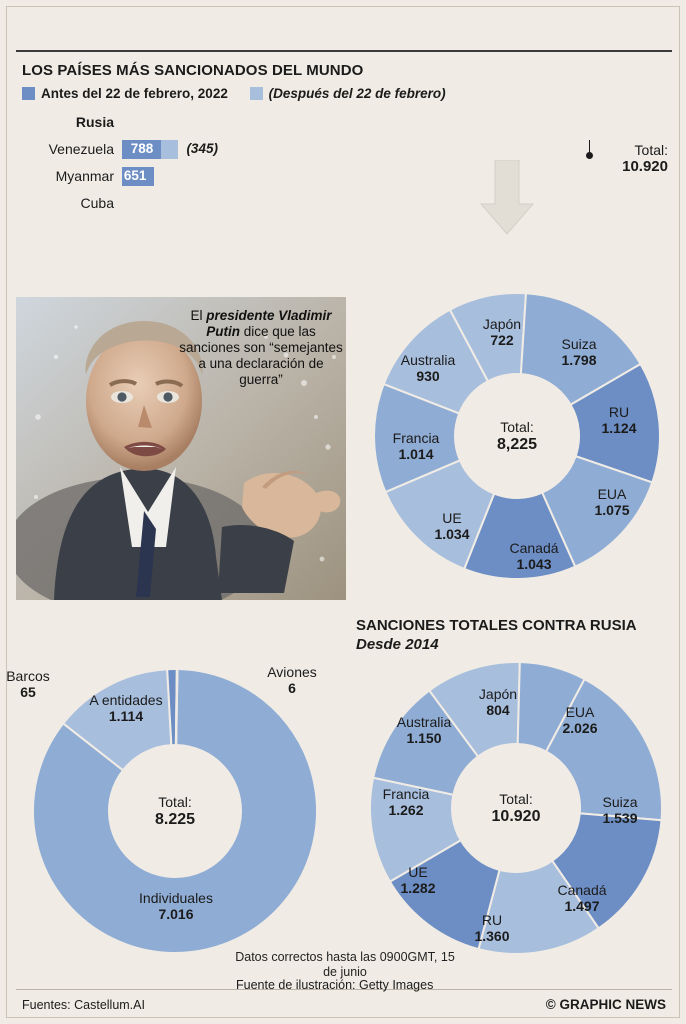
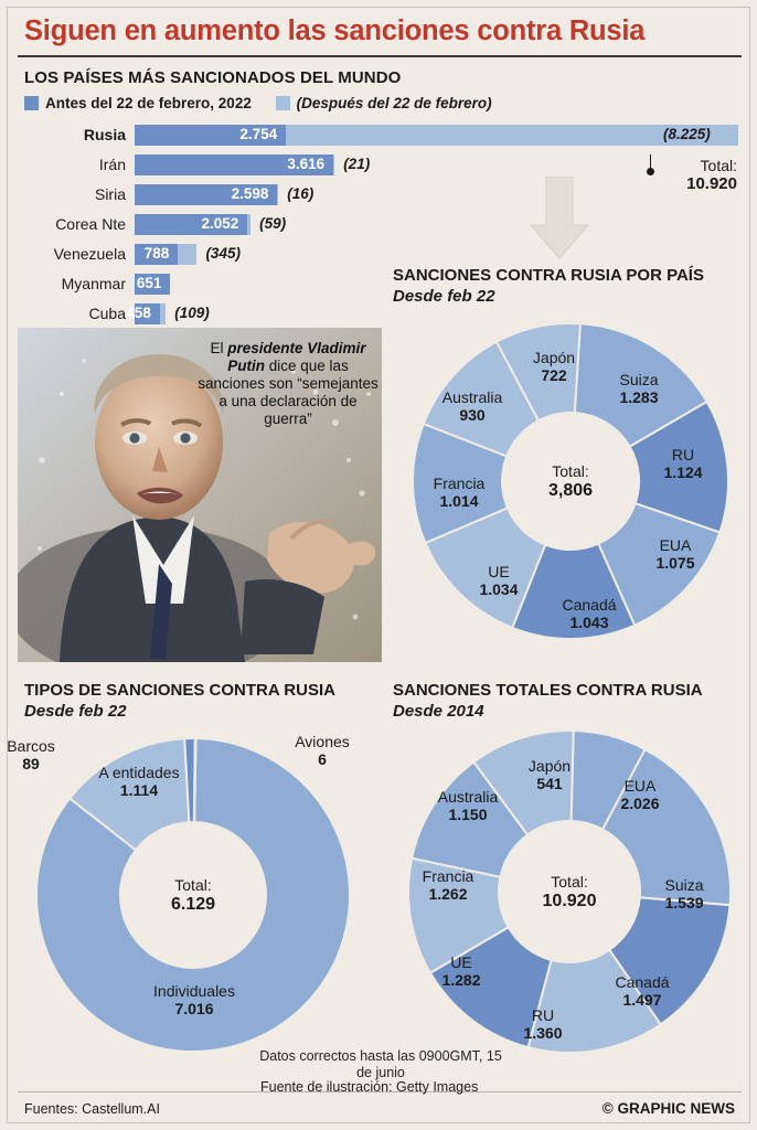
+ Siguen en aumento las sanciones contra Rusia
  LOS PAÍSES MÁS SANCIONADOS DEL MUNDO
  Antes del 22 de febrero, 2022 (Después del 22 de febrero)
  Rusia
+ 2.754
+ (8.225)
+ Irán
+ 3.616
+ (21)
+ Siria
+ 2.598
+ (16)
+ Corea Nte
+ 2.052
+ (59)
  Venezuela
  788
  (345)
  Myanmar
  651
  Cuba
+ 458
+ (109)
  Total:
  10.920
  El presidente Vladimir Putin dice que las sanciones son “semejantes a una declaración de guerra”
+ SANCIONES CONTRA RUSIA POR PAÍS Desde feb 22
  Total:
- 8,225
+ 3,806
  Japón
  722
  Suiza
- 1.798
+ 1.283
  RU
  1.124
  EUA
  1.075
  Canadá
  1.043
  UE
  1.034
  Francia
  1.014
  Australia
  930
+ TIPOS DE SANCIONES CONTRA RUSIA Desde feb 22
  Total:
- 8.225
+ 6.129
  Individuales
  7.016
  A entidades
  1.114
  Barcos
- 65
+ 89
  Aviones
  6
  SANCIONES TOTALES CONTRA RUSIA Desde 2014
  Total:
  10.920
  EUA
  2.026
  Suiza
  1.539
  Canadá
  1.497
  RU
  1.360
  UE
  1.282
  Francia
  1.262
  Australia
  1.150
  Japón
- 804
+ 541
  Datos correctos hasta las 0900GMT, 15 de junio
  Fuente de ilustración: Getty Images
  Fuentes: Castellum.AI
  © GRAPHIC NEWS
